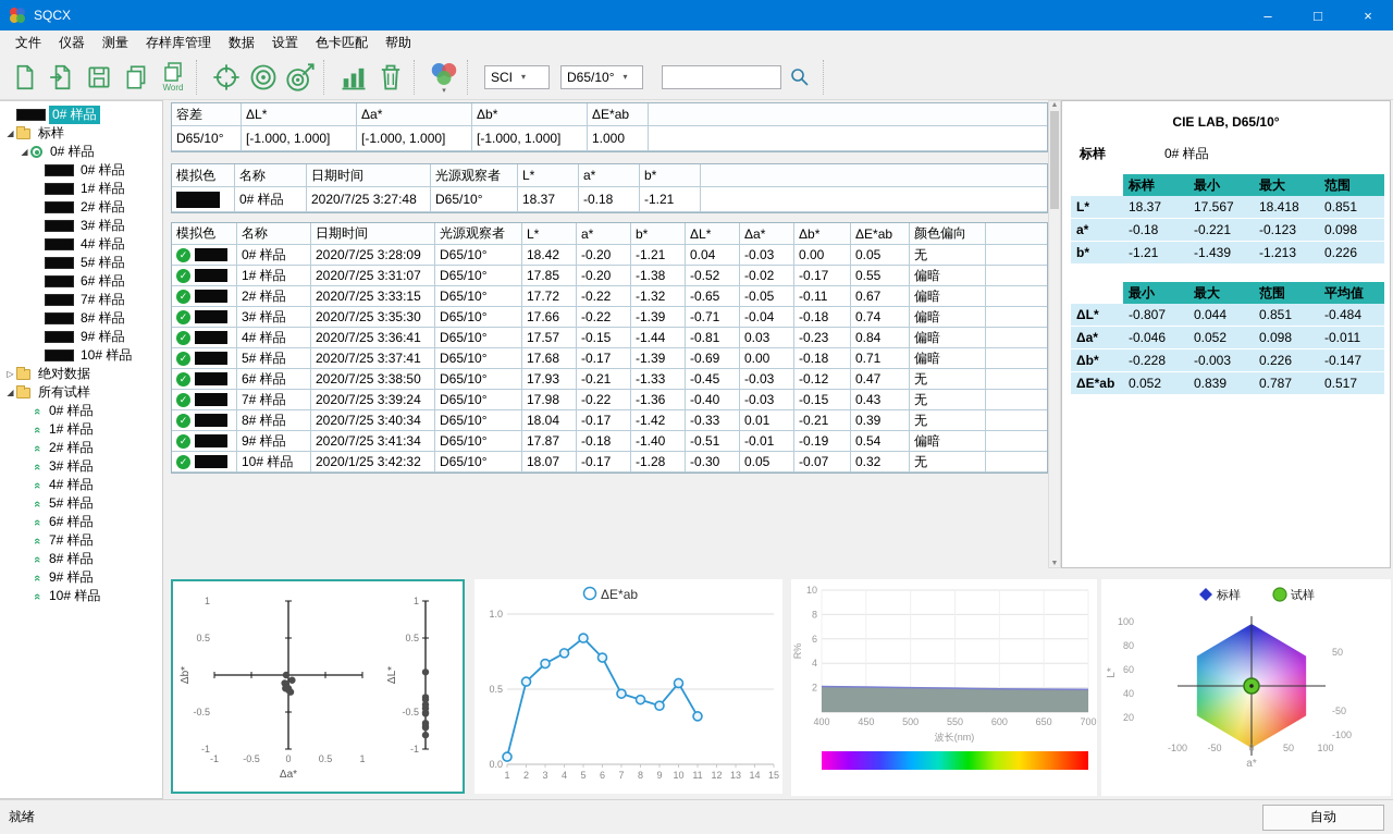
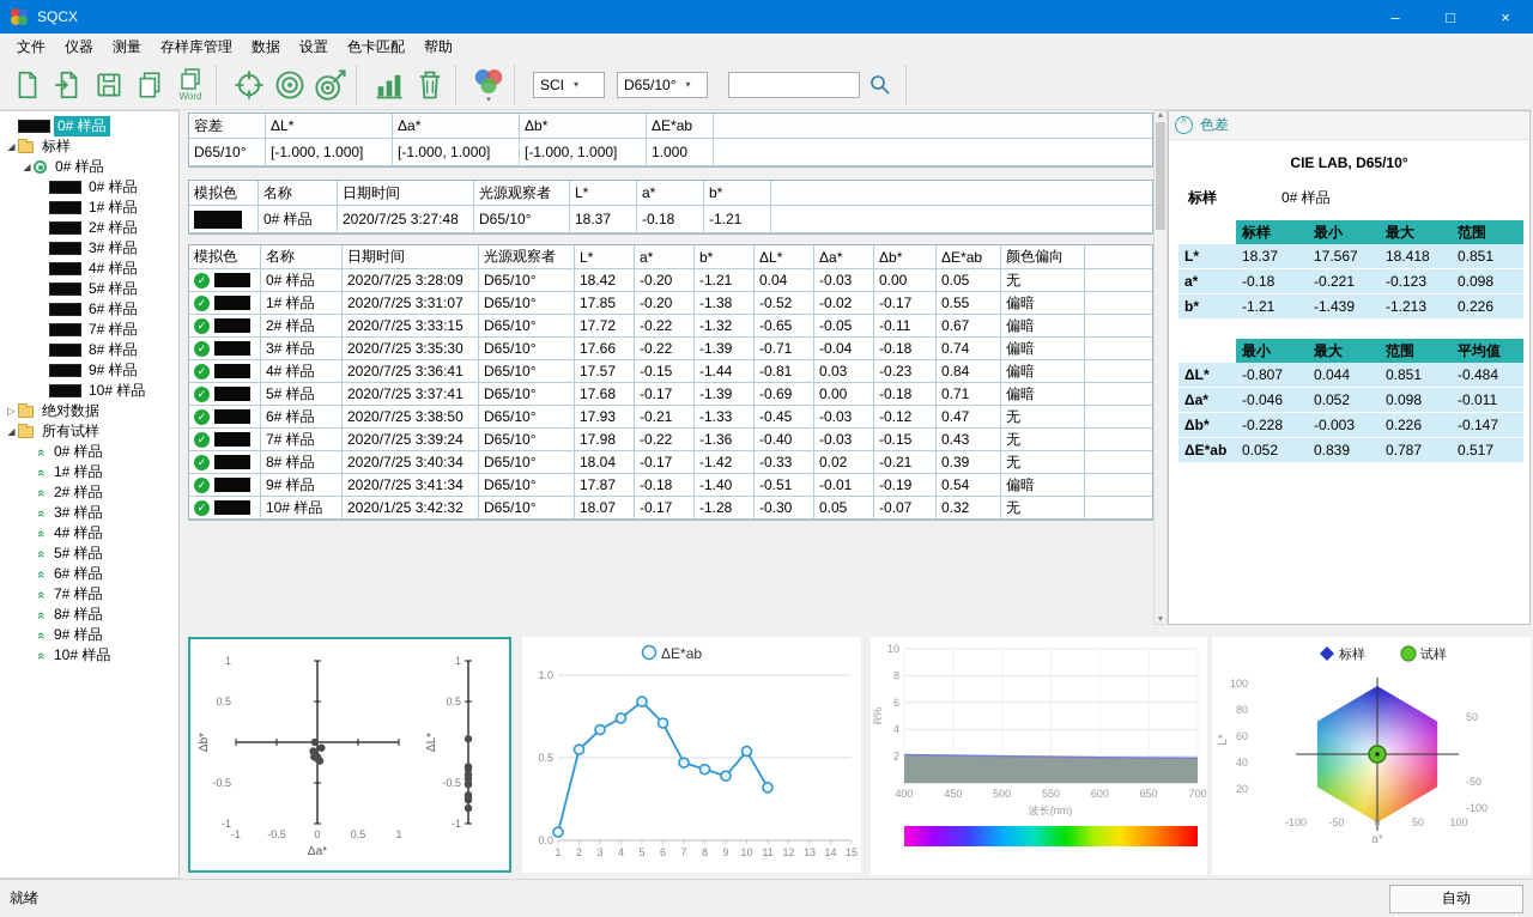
  SQCX
  –
  □
  ×
  文件
  仪器
  测量
  存样库管理
  数据
  设置
  色卡匹配
  帮助
  Word
  SCI
  ▾
  D65/10°
  ▾
  0# 样品
  ◢
  标样
  ◢
  0# 样品
  0# 样品
  1# 样品
  2# 样品
  3# 样品
  4# 样品
  5# 样品
  6# 样品
  7# 样品
  8# 样品
  9# 样品
  10# 样品
  ▷
  绝对数据
  ◢
  所有试样
  0# 样品
  1# 样品
  2# 样品
  3# 样品
  4# 样品
  5# 样品
  6# 样品
  7# 样品
  8# 样品
  9# 样品
  10# 样品
  容差
  ΔL*
  Δa*
  Δb*
  ΔE*ab
  D65/10°
  [-1.000, 1.000]
  [-1.000, 1.000]
  [-1.000, 1.000]
  1.000
  模拟色
  名称
  日期时间
  光源观察者
  L*
  a*
  b*
  0# 样品
  2020/7/25 3:27:48
  D65/10°
  18.37
  -0.18
  -1.21
  模拟色
  名称
  日期时间
  光源观察者
  L*
  a*
  b*
  ΔL*
  Δa*
  Δb*
  ΔE*ab
  颜色偏向
  ✓
  0# 样品
  2020/7/25 3:28:09
  D65/10°
  18.42
  -0.20
  -1.21
  0.04
  -0.03
  0.00
  0.05
  无
  ✓
  1# 样品
  2020/7/25 3:31:07
  D65/10°
  17.85
  -0.20
  -1.38
  -0.52
  -0.02
  -0.17
  0.55
  偏暗
  ✓
  2# 样品
  2020/7/25 3:33:15
  D65/10°
  17.72
  -0.22
  -1.32
  -0.65
  -0.05
  -0.11
  0.67
  偏暗
  ✓
  3# 样品
  2020/7/25 3:35:30
  D65/10°
  17.66
  -0.22
  -1.39
  -0.71
  -0.04
  -0.18
  0.74
  偏暗
  ✓
  4# 样品
  2020/7/25 3:36:41
  D65/10°
  17.57
  -0.15
  -1.44
  -0.81
  0.03
  -0.23
  0.84
  偏暗
  ✓
  5# 样品
  2020/7/25 3:37:41
  D65/10°
  17.68
  -0.17
  -1.39
  -0.69
  0.00
  -0.18
  0.71
  偏暗
  ✓
  6# 样品
  2020/7/25 3:38:50
  D65/10°
  17.93
  -0.21
  -1.33
  -0.45
  -0.03
  -0.12
  0.47
  无
  ✓
  7# 样品
  2020/7/25 3:39:24
  D65/10°
  17.98
  -0.22
  -1.36
  -0.40
  -0.03
  -0.15
  0.43
  无
  ✓
  8# 样品
  2020/7/25 3:40:34
  D65/10°
  18.04
  -0.17
  -1.42
  -0.33
- 0.01
+ 0.02
  -0.21
  0.39
  无
  ✓
  9# 样品
  2020/7/25 3:41:34
  D65/10°
  17.87
  -0.18
  -1.40
  -0.51
  -0.01
  -0.19
  0.54
  偏暗
  ✓
  10# 样品
  2020/1/25 3:42:32
  D65/10°
  18.07
  -0.17
  -1.28
  -0.30
  0.05
  -0.07
  0.32
  无
+ ^
+ 色差
  CIE LAB, D65/10°
  标样
  0# 样品
  标样
  最小
  最大
  范围
  L*
  18.37
  17.567
  18.418
  0.851
  a*
  -0.18
  -0.221
  -0.123
  0.098
  b*
  -1.21
  -1.439
  -1.213
  0.226
  最小
  最大
  范围
  平均值
  ΔL*
  -0.807
  0.044
  0.851
  -0.484
  Δa*
  -0.046
  0.052
  0.098
  -0.011
  Δb*
  -0.228
  -0.003
  0.226
  -0.147
  ΔE*ab
  0.052
  0.839
  0.787
  0.517
  -1
  -0.5
  0
  0.5
  1
  1
  0.5
  -0.5
  -1
  Δa*
  1
  0.5
  -0.5
  -1
  ΔE*ab
  0.0
  0.5
  1.0
  1
  2
  3
  4
  5
  6
  7
  8
  9
  10
  11
  12
  13
  14
  15
  2
  4
  6
  8
  10
  400
  450
  500
  550
  600
  650
  700
  波长(nm)
  标样
  试样
  100
  80
  60
  40
  20
  50
  -50
  -100
  -100
  -50
  0
  50
  100
  a*
  就绪
  自动
